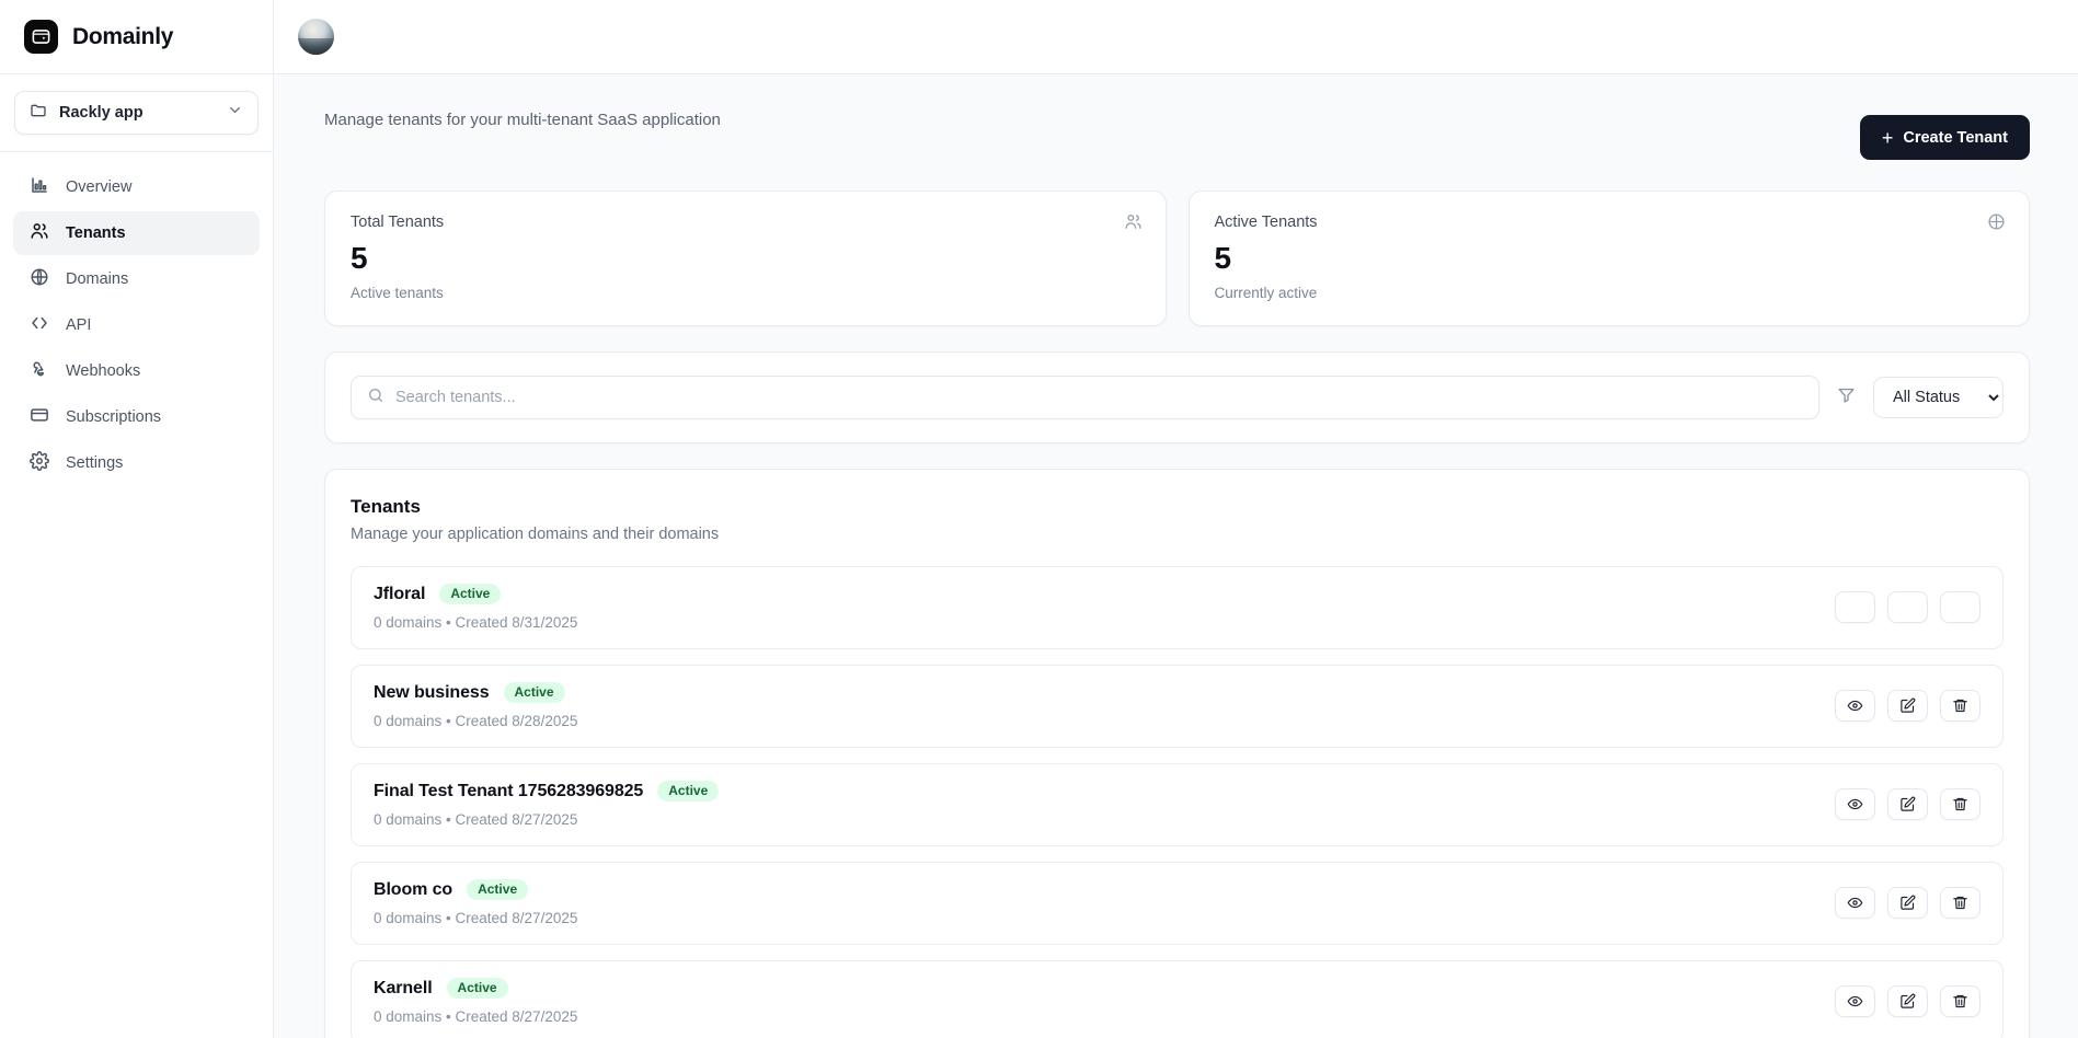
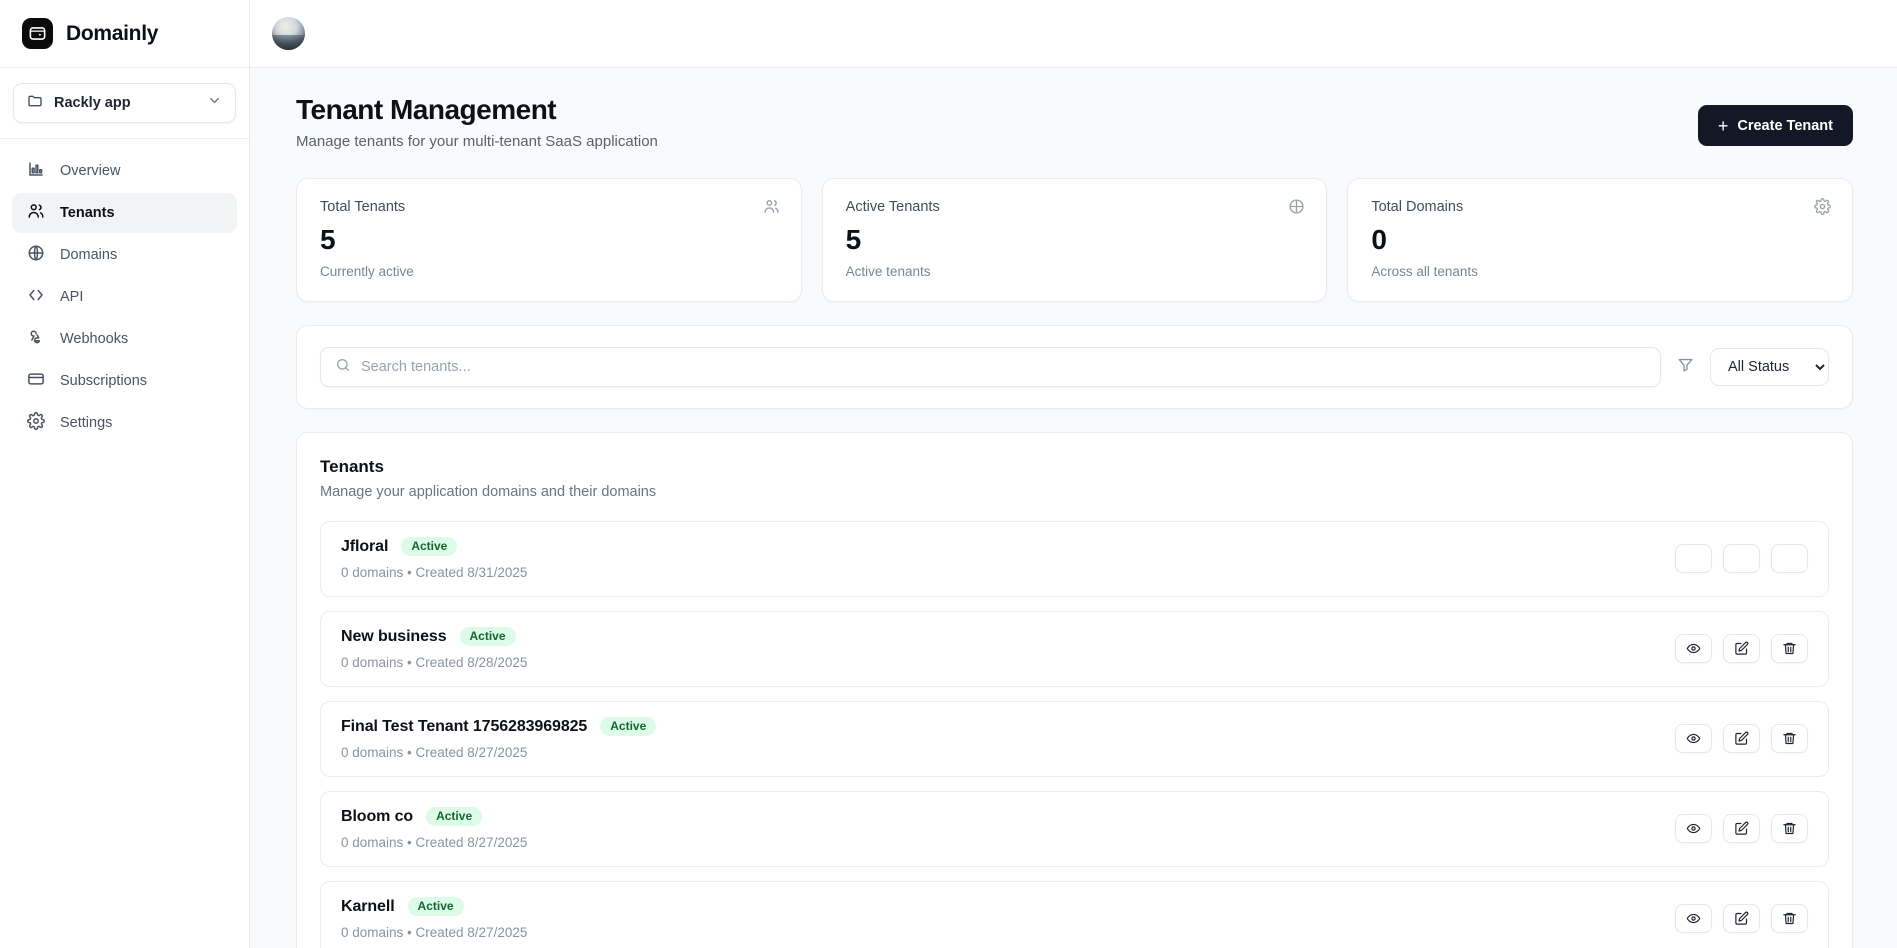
  Domainly
  Rackly app
  Overview
  Tenants
  Domains
  API
  Webhooks
  Subscriptions
  Settings
+ Tenant Management
  Manage tenants for your multi-tenant SaaS application
  +
  Create Tenant
  Total Tenants
  5
- Active tenants
+ Currently active
  Active Tenants
  5
- Currently active
+ Active tenants
+ Total Domains
+ 0
+ Across all tenants
  Search tenants...
  All Status
  Tenants
  Manage your application domains and their domains
  Jfloral
  Active
  0 domains • Created 8/31/2025
  New business
  Active
  0 domains • Created 8/28/2025
  Final Test Tenant 1756283969825
  Active
  0 domains • Created 8/27/2025
  Bloom co
  Active
  0 domains • Created 8/27/2025
  Karnell
  Active
  0 domains • Created 8/27/2025
